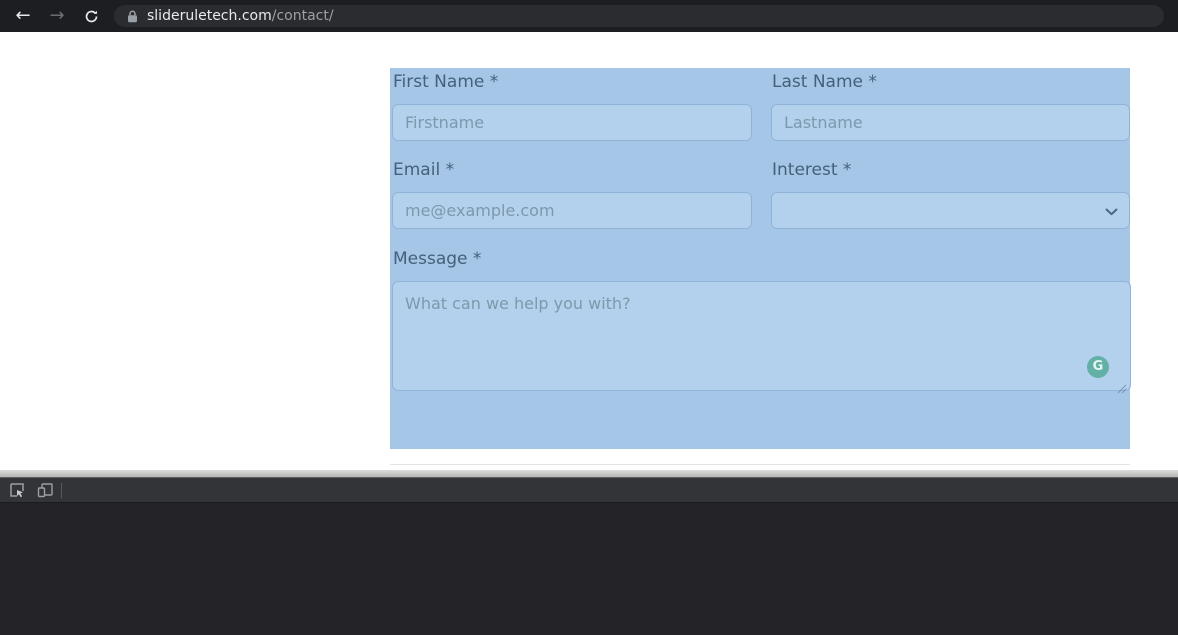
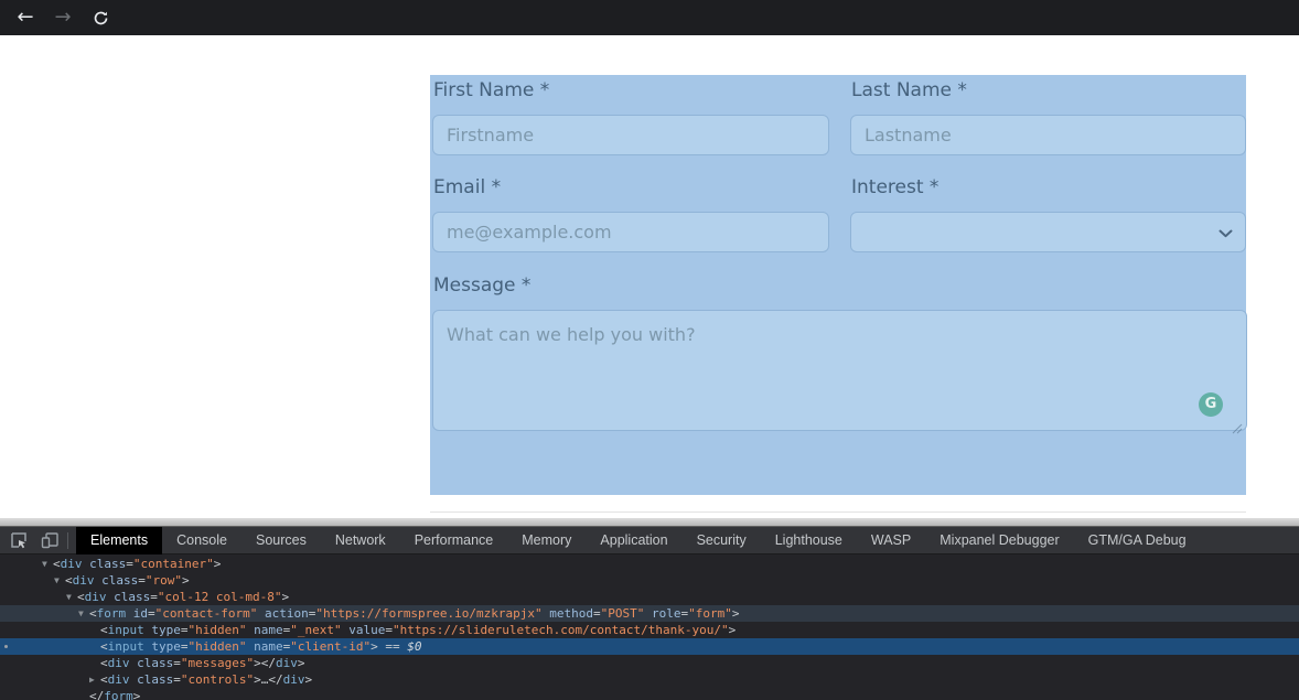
  ←
  →
- slideruletech.com/contact/
  First Name *
  Last Name *
  Firstname
  Lastname
  Email *
  Interest *
  me@example.com
  Message *
  What can we help you with?
  G
+ Elements
+ Console
+ Sources
+ Network
+ Performance
+ Memory
+ Application
+ Security
+ Lighthouse
+ WASP
+ Mixpanel Debugger
+ GTM/GA Debug
+ ▼ <div class="container">
+ ▼ <div class="row">
+ ▼ <div class="col-12 col-md-8">
+ ▼ <form id="contact-form" action="https://formspree.io/mzkrapjx" method="POST" role="form">
+ <input type="hidden" name="_next" value="https://slideruletech.com/contact/thank-you/">
+ <input type="hidden" name="client-id"> == $0
+ <div class="messages"></div>
+ ▶ <div class="controls">…</div>
+ </form>
